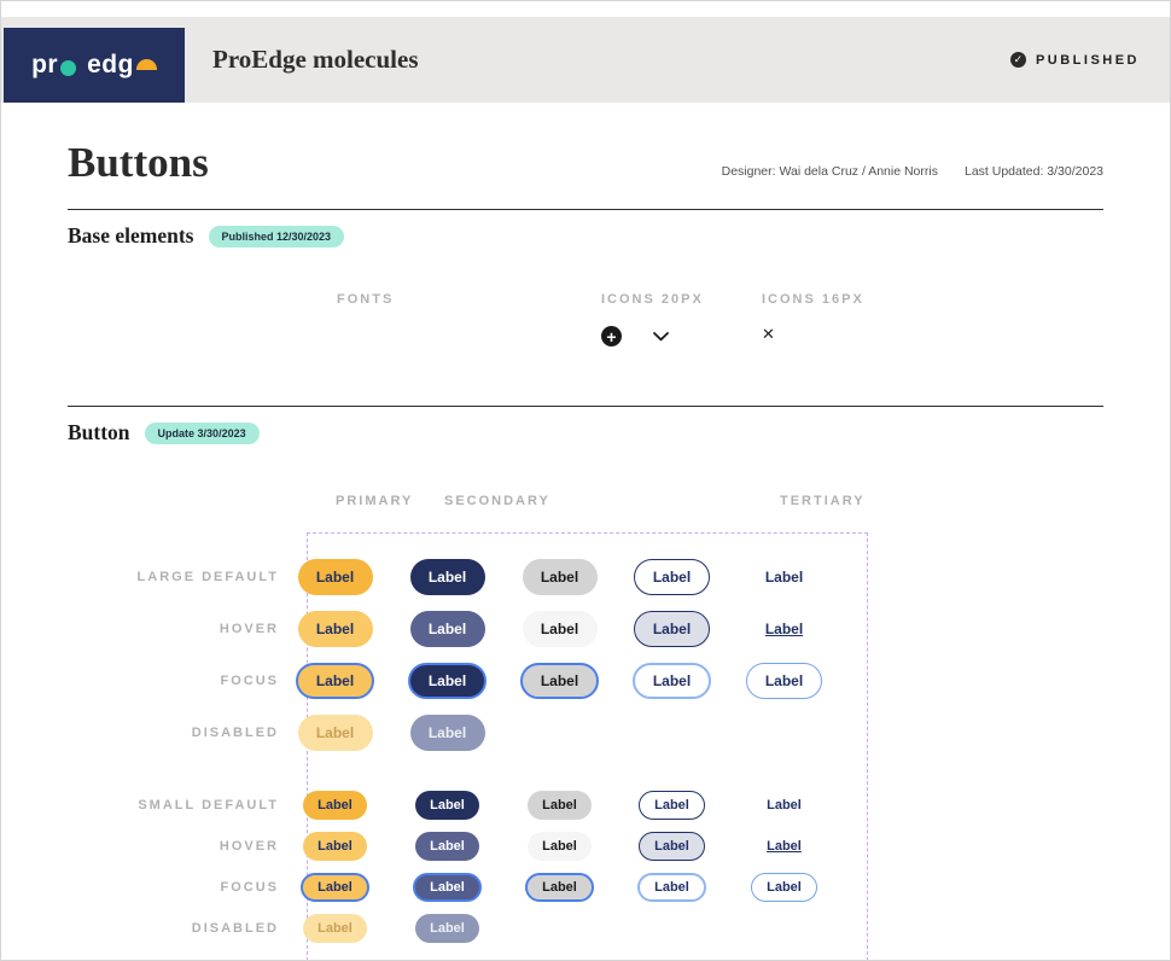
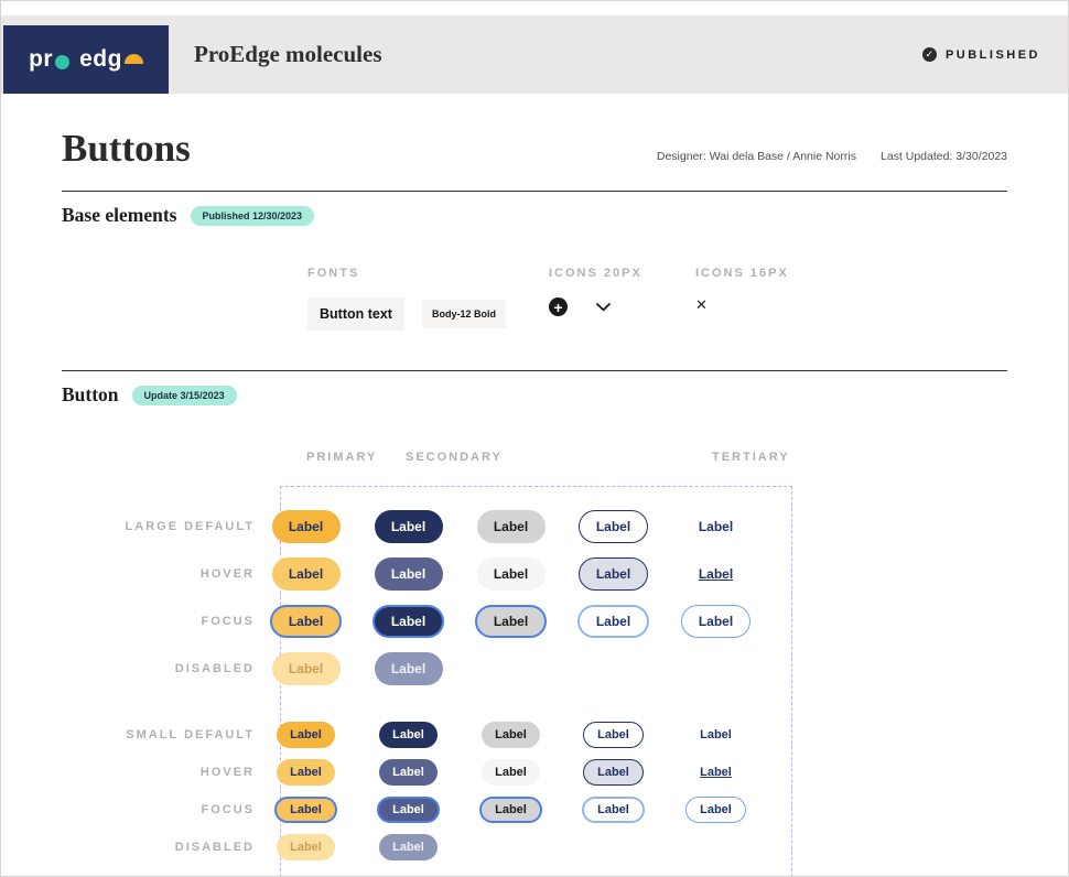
  pr
  edg
  ProEdge molecules
  ✓
  PUBLISHED
  Buttons
- Designer: Wai dela Cruz / Annie Norris
+ Designer: Wai dela Base / Annie Norris
  Last Updated: 3/30/2023
  Base elements
  Published 12/30/2023
  FONTS
+ Button text
+ Body-12 Bold
  ICONS 20PX
  +
  ICONS 16PX
  ✕
  Button
- Update 3/30/2023
+ Update 3/15/2023
  PRIMARY
  SECONDARY
  TERTIARY
  LARGE DEFAULT
  Label
  Label
  Label
  Label
  Label
  HOVER
  Label
  Label
  Label
  Label
  Label
  FOCUS
  Label
  Label
  Label
  Label
  Label
  DISABLED
  Label
  Label
  SMALL DEFAULT
  Label
  Label
  Label
  Label
  Label
  HOVER
  Label
  Label
  Label
  Label
  Label
  FOCUS
  Label
  Label
  Label
  Label
  Label
  DISABLED
  Label
  Label
